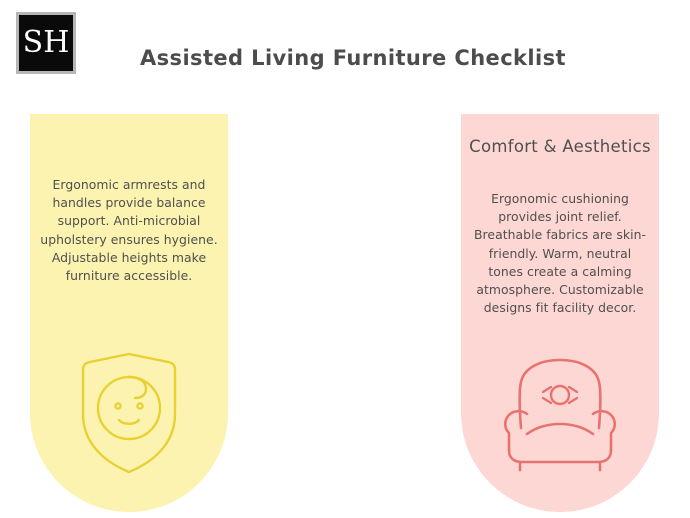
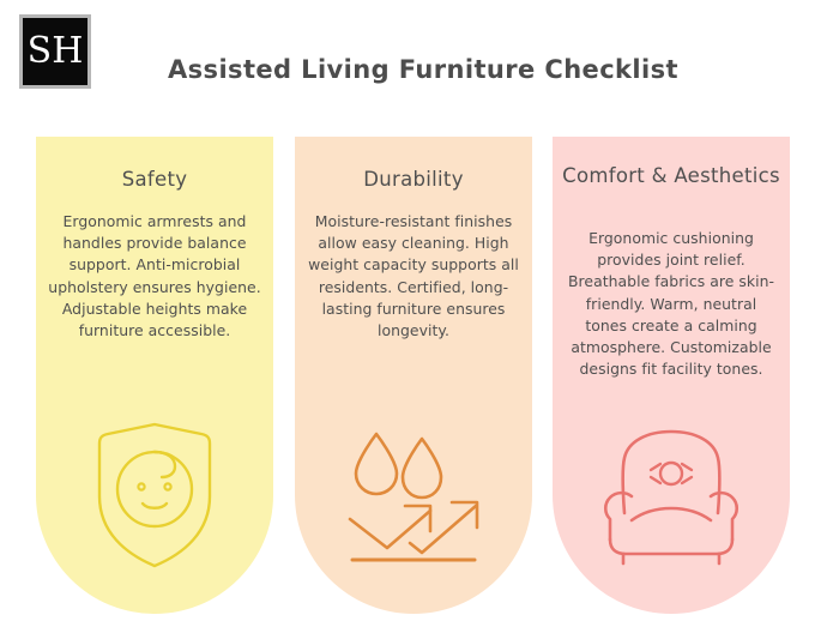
  SH
  Assisted Living Furniture Checklist
+ Safety
  Ergonomic armrests and handles provide balance support. Anti-microbial upholstery ensures hygiene. Adjustable heights make furniture accessible.
+ Durability
+ Moisture-resistant finishes allow easy cleaning. High weight capacity supports all residents. Certified, long-lasting furniture ensures longevity.
  Comfort & Aesthetics
- Ergonomic cushioning provides joint relief. Breathable fabrics are skin-friendly. Warm, neutral tones create a calming atmosphere. Customizable designs fit facility decor.
+ Ergonomic cushioning provides joint relief. Breathable fabrics are skin-friendly. Warm, neutral tones create a calming atmosphere. Customizable designs fit facility tones.
